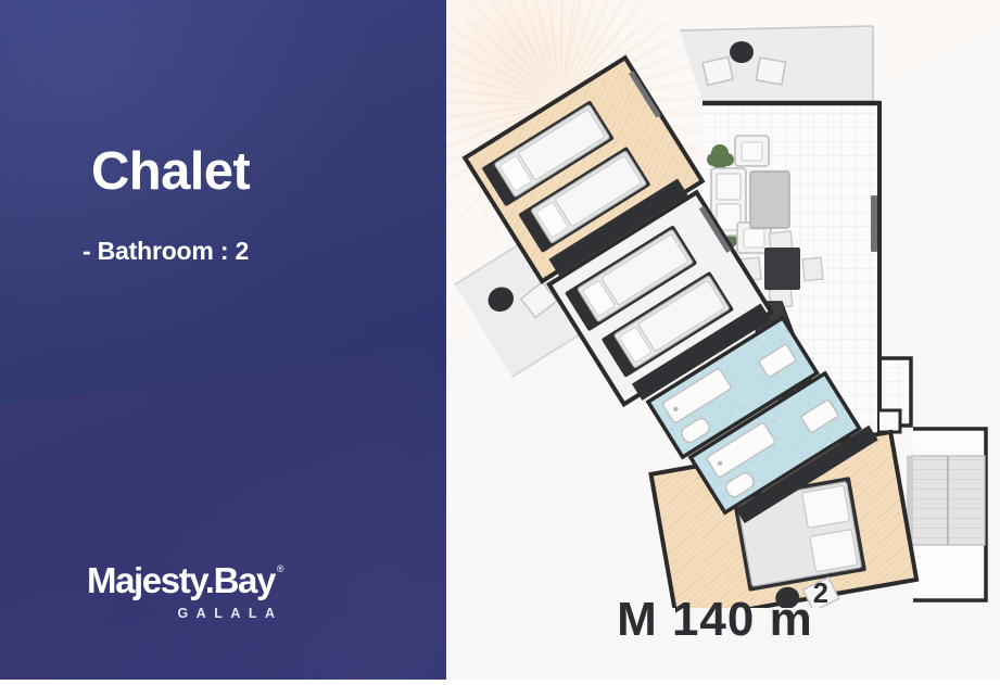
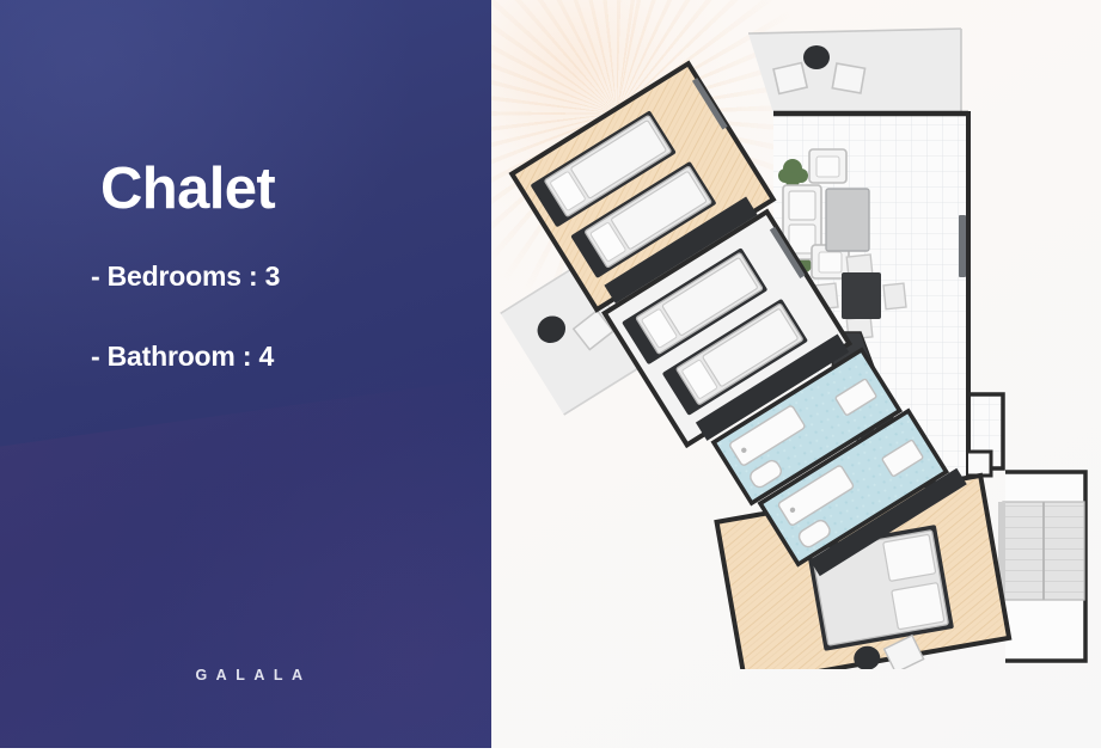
  Chalet
+ - Bedrooms : 3
- - Bathroom : 2
+ - Bathroom : 4
- Majesty.Bay
- ®
  GALALA
- M 140 m2
